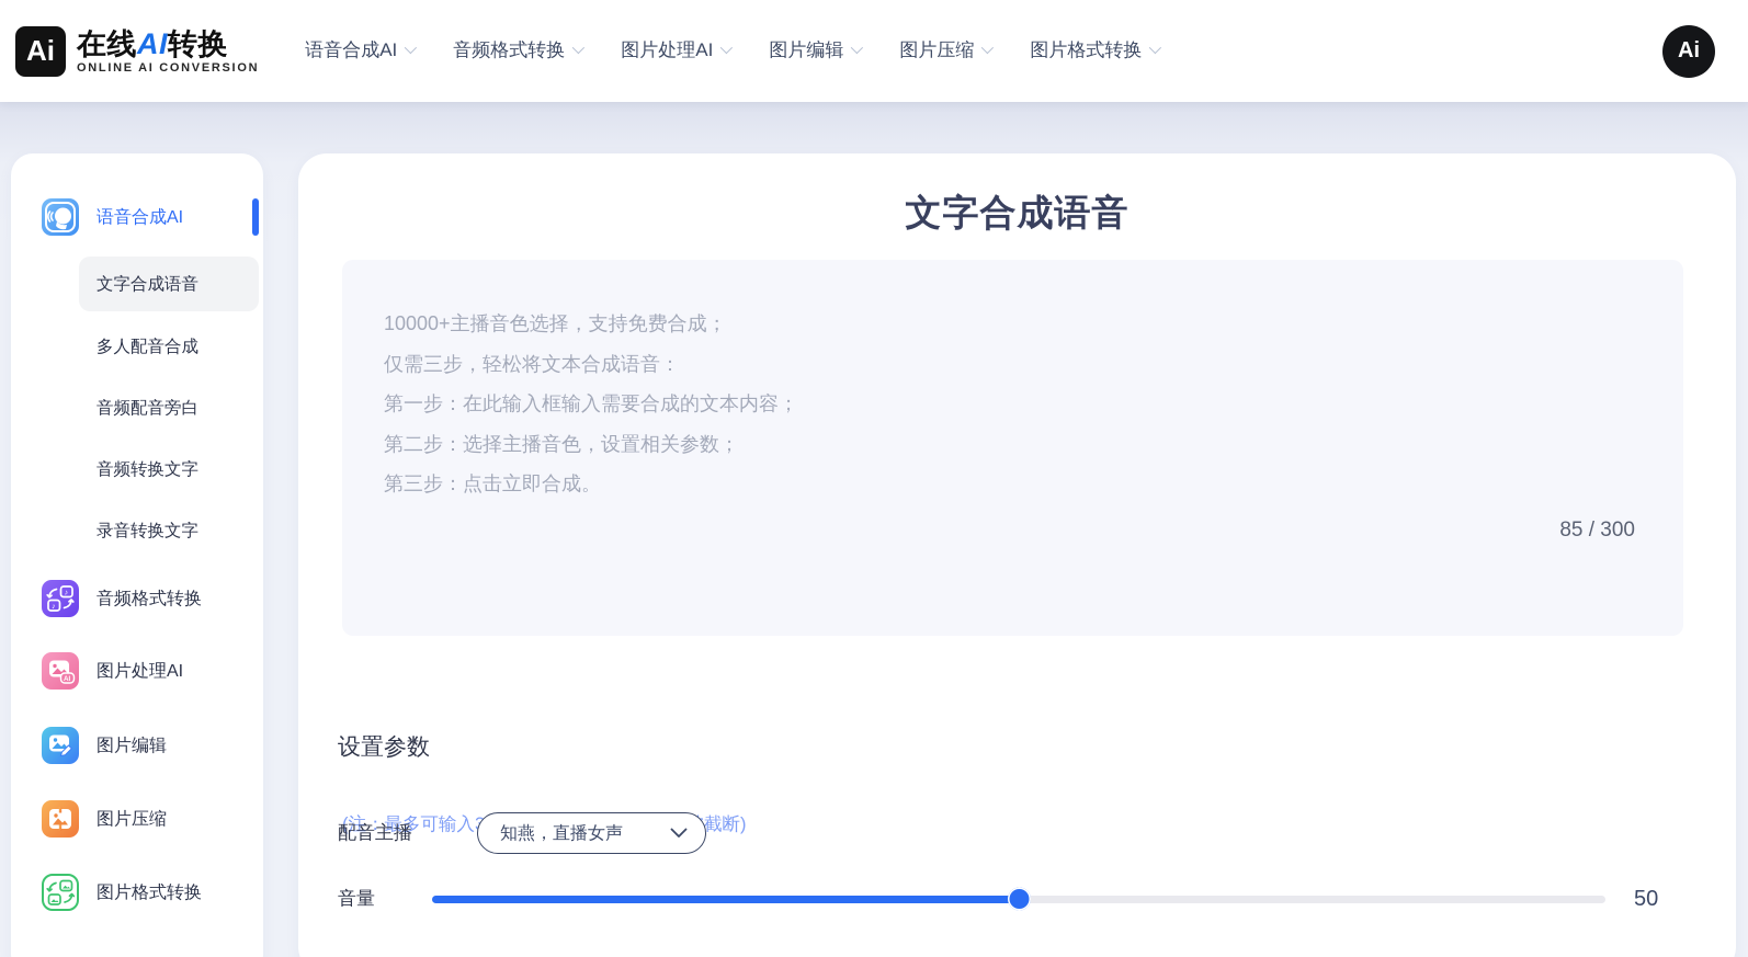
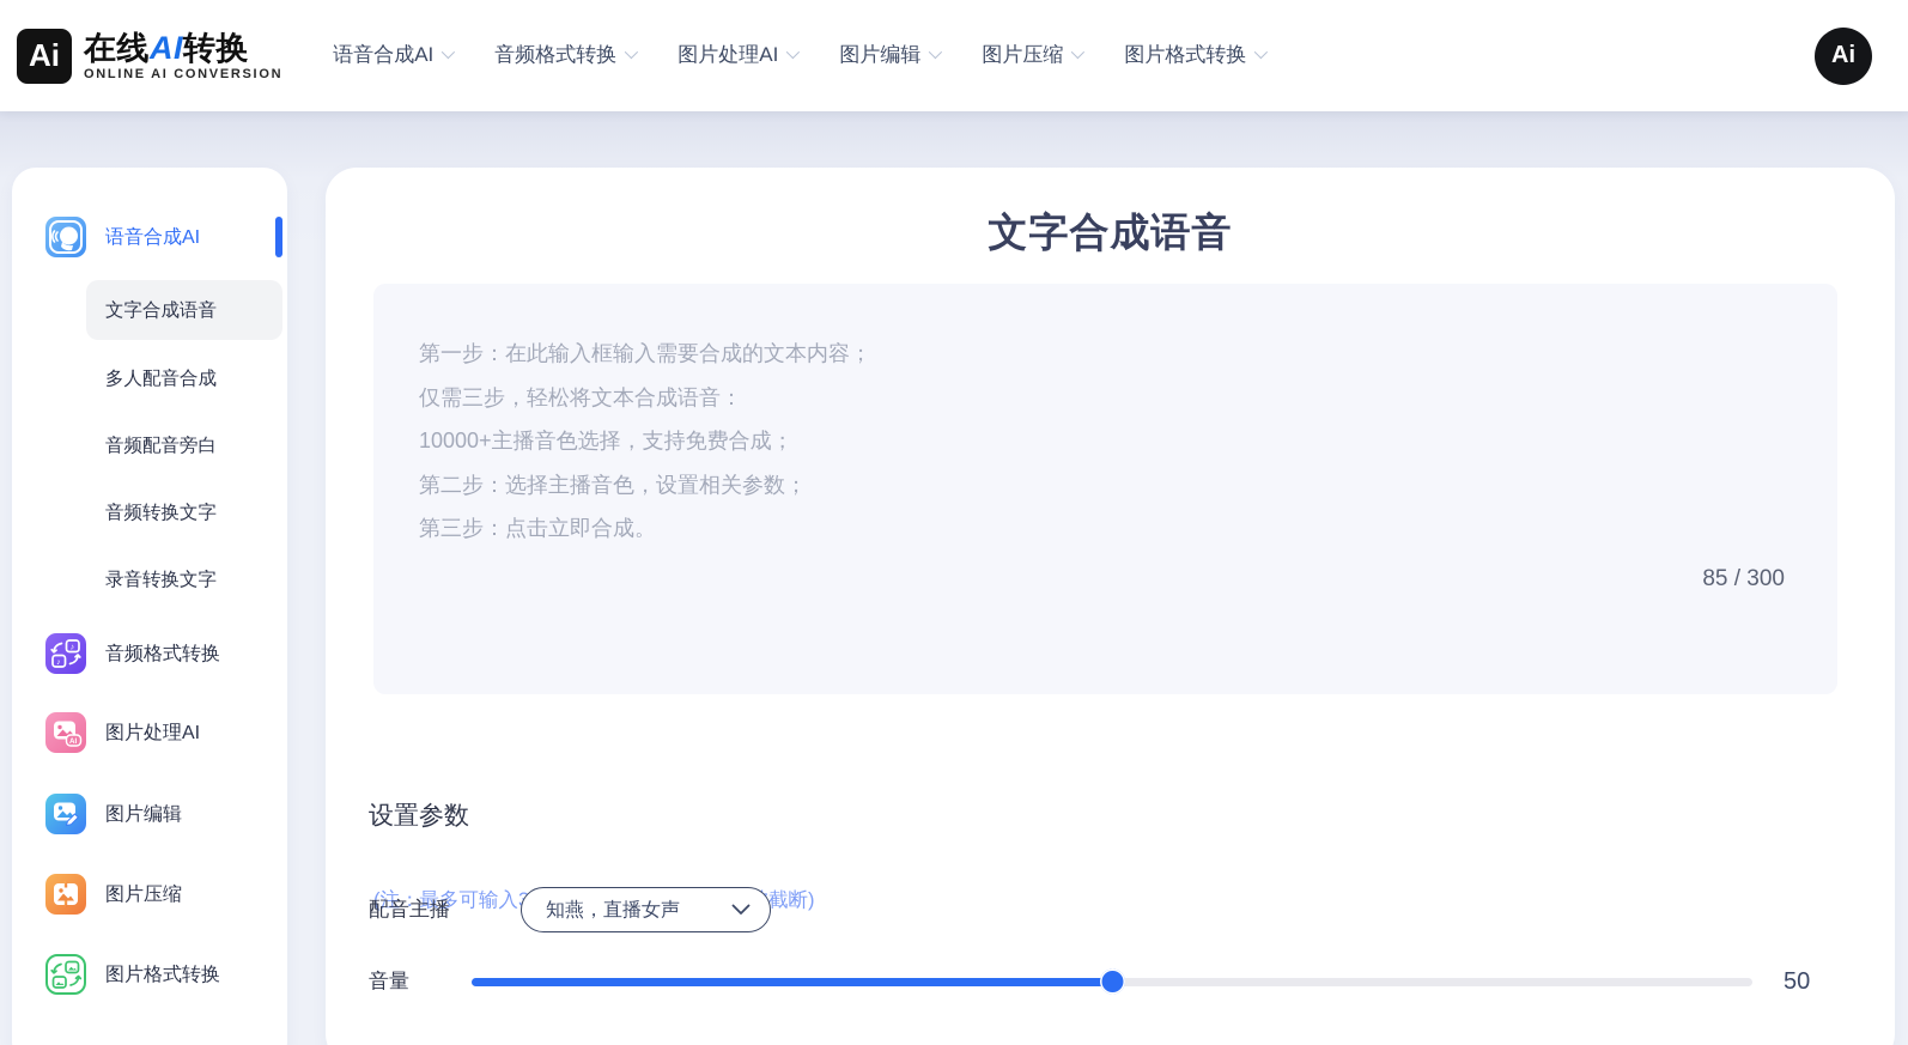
  Ai
  在线AI转换
  ONLINE AI CONVERSION
  语音合成AI
  音频格式转换
  图片处理AI
  图片编辑
  图片压缩
  图片格式转换
  Ai
  语音合成AI
  文字合成语音
  多人配音合成
  音频配音旁白
  音频转换文字
  录音转换文字
  音频格式转换
  图片处理AI
  图片编辑
  图片压缩
  图片格式转换
  文字合成语音
- 10000+主播音色选择，支持免费合成；
+ 第一步：在此输入框输入需要合成的文本内容；
  仅需三步，轻松将文本合成语音：
- 第一步：在此输入框输入需要合成的文本内容；
+ 10000+主播音色选择，支持免费合成；
  第二步：选择主播音色，设置相关参数；
  第三步：点击立即合成。
  85 / 300
  设置参数
  配音主播
  知燕，直播女声
  音量
  50
